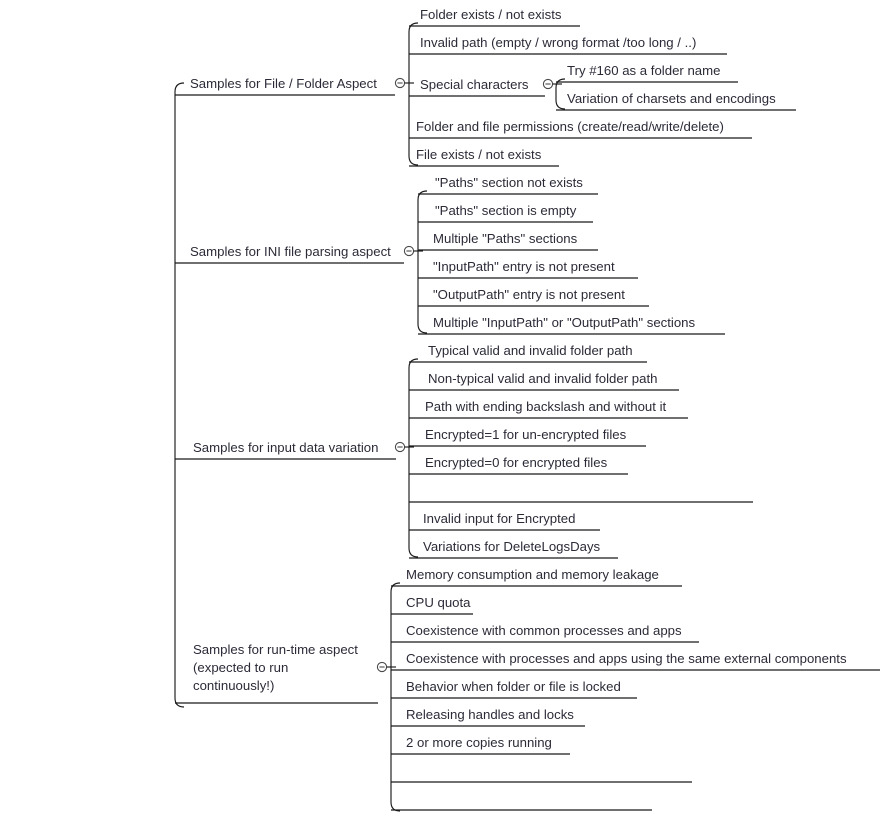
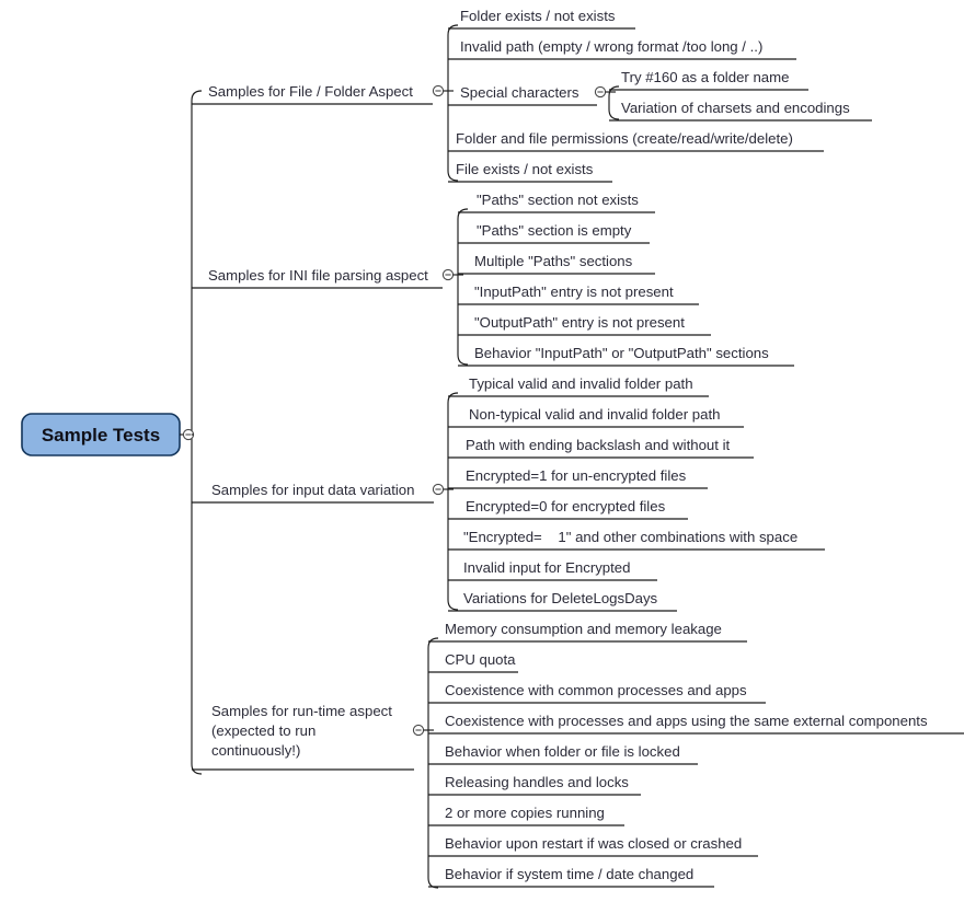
  Samples for File / Folder Aspect
  Folder exists / not exists
  Invalid path (empty / wrong format /too long / ..)
  Special characters
  Try #160 as a folder name
  Variation of charsets and encodings
  Folder and file permissions (create/read/write/delete)
  File exists / not exists
  Samples for INI file parsing aspect
  "Paths" section not exists
  "Paths" section is empty
  Multiple "Paths" sections
  "InputPath" entry is not present
  "OutputPath" entry is not present
- Multiple "InputPath" or "OutputPath" sections
+ Behavior "InputPath" or "OutputPath" sections
  Samples for input data variation
  Typical valid and invalid folder path
  Non-typical valid and invalid folder path
  Path with ending backslash and without it
  Encrypted=1 for un-encrypted files
  Encrypted=0 for encrypted files
+ "Encrypted= 1" and other combinations with space
  Invalid input for Encrypted
  Variations for DeleteLogsDays
  Samples for run-time aspect (expected to run continuously!)
  Memory consumption and memory leakage
  CPU quota
  Coexistence with common processes and apps
  Coexistence with processes and apps using the same external components
  Behavior when folder or file is locked
  Releasing handles and locks
  2 or more copies running
+ Behavior upon restart if was closed or crashed
+ Behavior if system time / date changed
+ Sample Tests
